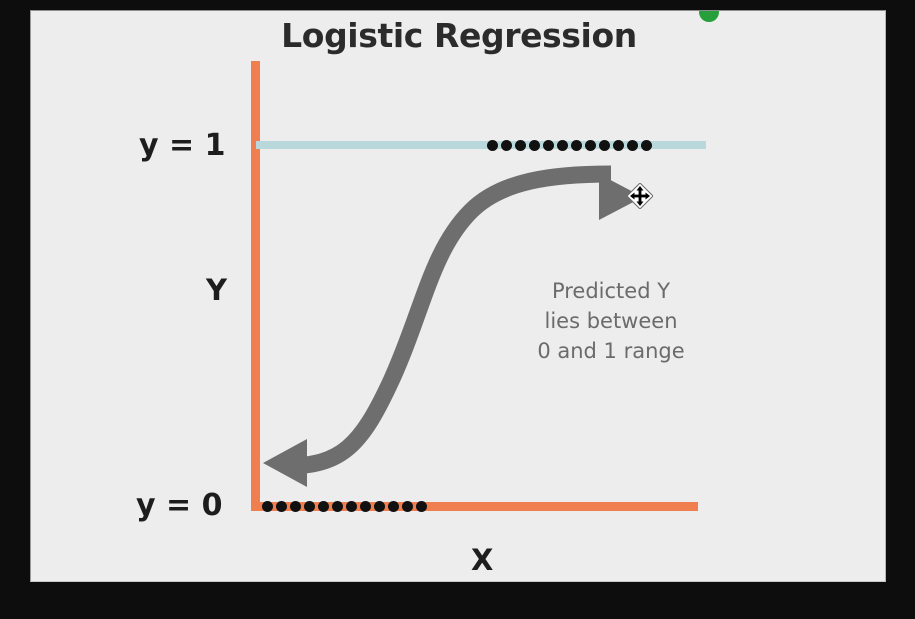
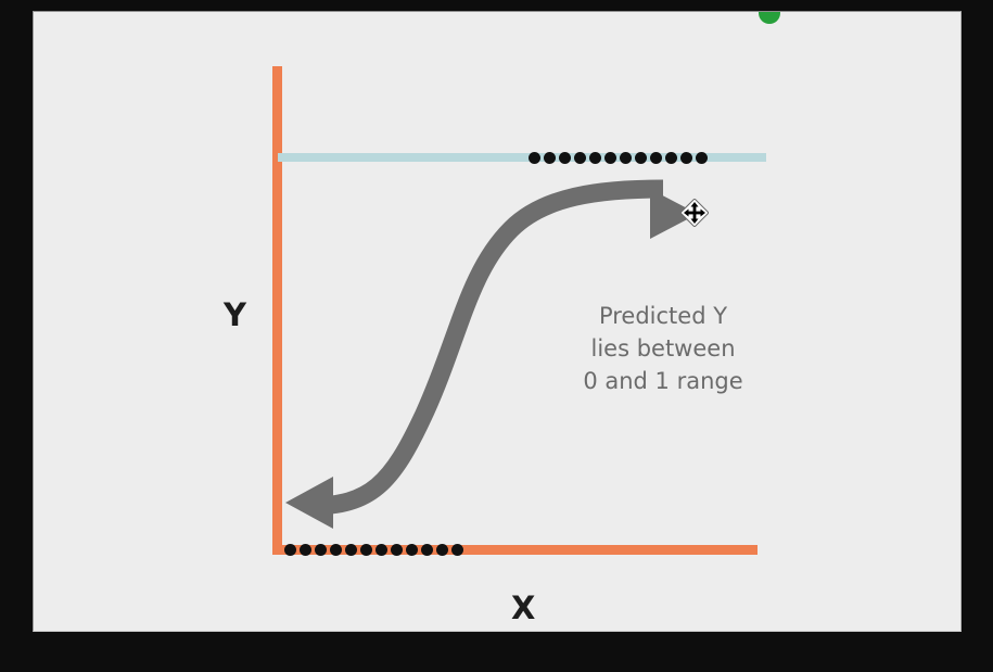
- Logistic Regression
- y = 1
- y = 0
  Y
  X
  Predicted Y
  lies between
  0 and 1 range
